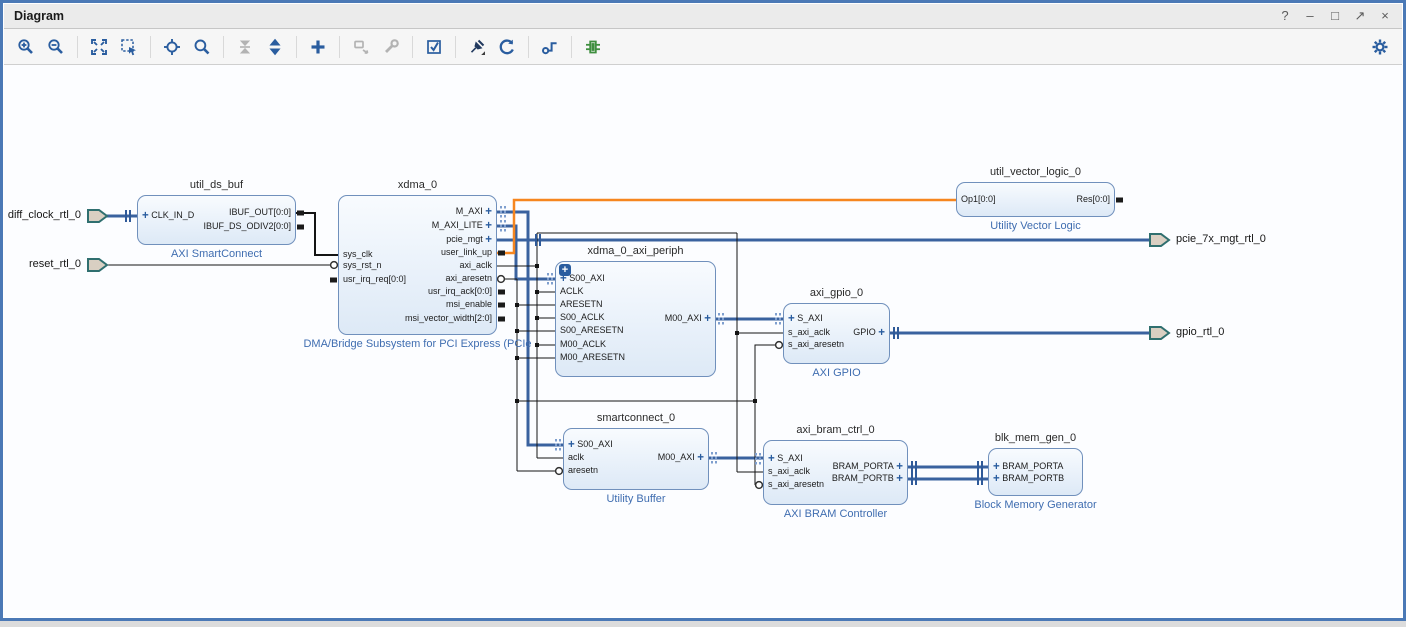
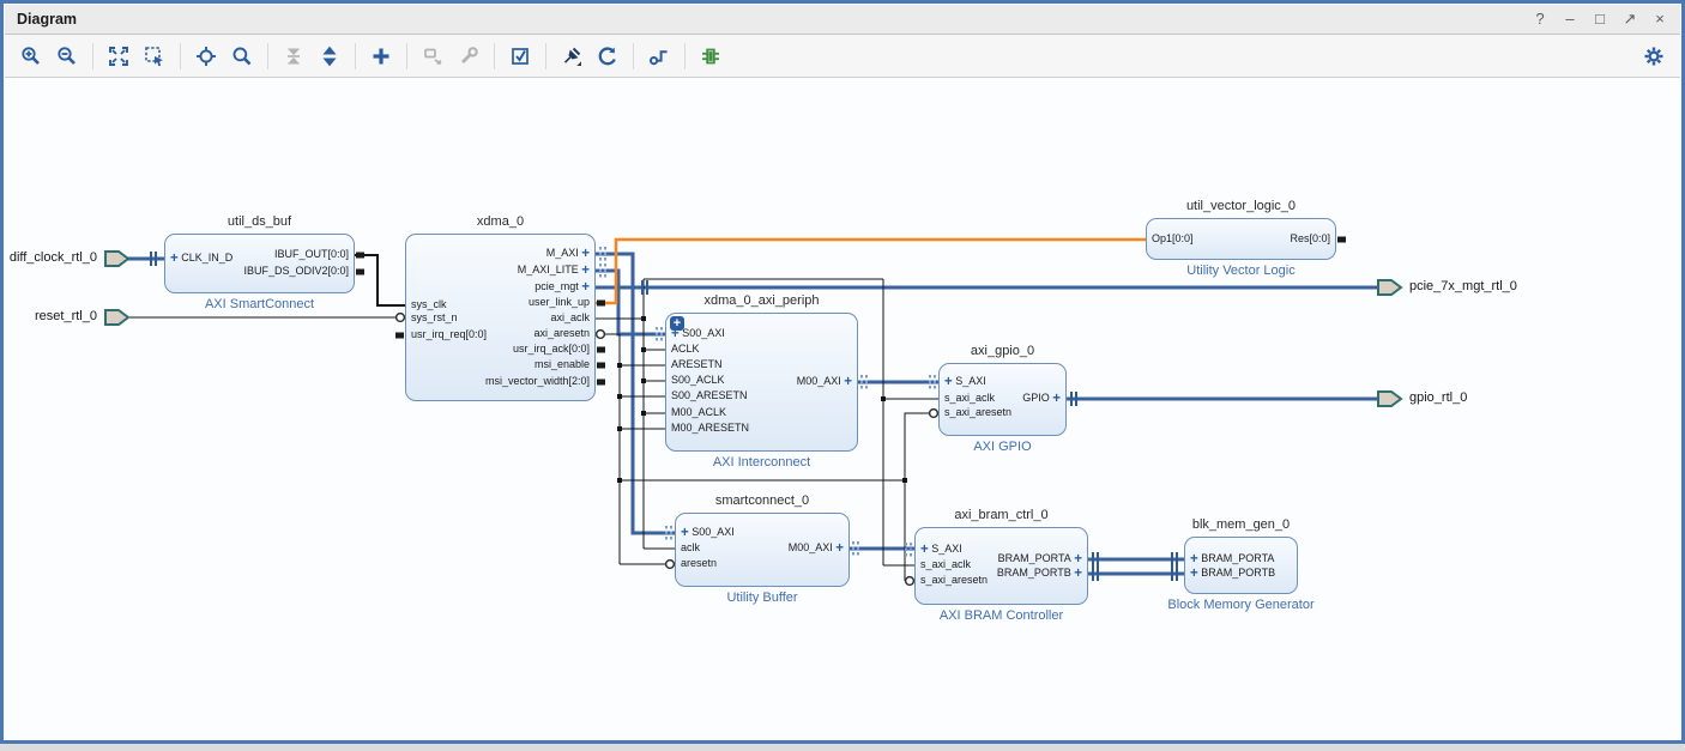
  Diagram
  ?
  –
  □
  ↗
  ×
  diff_clock_rtl_0
  reset_rtl_0
  pcie_7x_mgt_rtl_0
  gpio_rtl_0
  util_ds_buf
  AXI SmartConnect
  + CLK_IN_D
  IBUF_OUT[0:0]
  IBUF_DS_ODIV2[0:0]
  xdma_0
- DMA/Bridge Subsystem for PCI Express (PCIe
  sys_clk
  sys_rst_n
  usr_irq_req[0:0]
  M_AXI +
  M_AXI_LITE +
  pcie_mgt +
  user_link_up
  axi_aclk
  axi_aresetn
  usr_irq_ack[0:0]
  msi_enable
  msi_vector_width[2:0]
  xdma_0_axi_periph
+ AXI Interconnect
  + S00_AXI
  ACLK
  ARESETN
  S00_ACLK
  S00_ARESETN
  M00_ACLK
  M00_ARESETN
  M00_AXI +
  +
  axi_gpio_0
  AXI GPIO
  + S_AXI
  s_axi_aclk
  s_axi_aresetn
  GPIO +
  smartconnect_0
  Utility Buffer
  + S00_AXI
  aclk
  aresetn
  M00_AXI +
  axi_bram_ctrl_0
  AXI BRAM Controller
  + S_AXI
  s_axi_aclk
  s_axi_aresetn
  BRAM_PORTA +
  BRAM_PORTB +
  blk_mem_gen_0
  Block Memory Generator
  + BRAM_PORTA
  + BRAM_PORTB
  util_vector_logic_0
  Utility Vector Logic
  Op1[0:0]
  Res[0:0]
